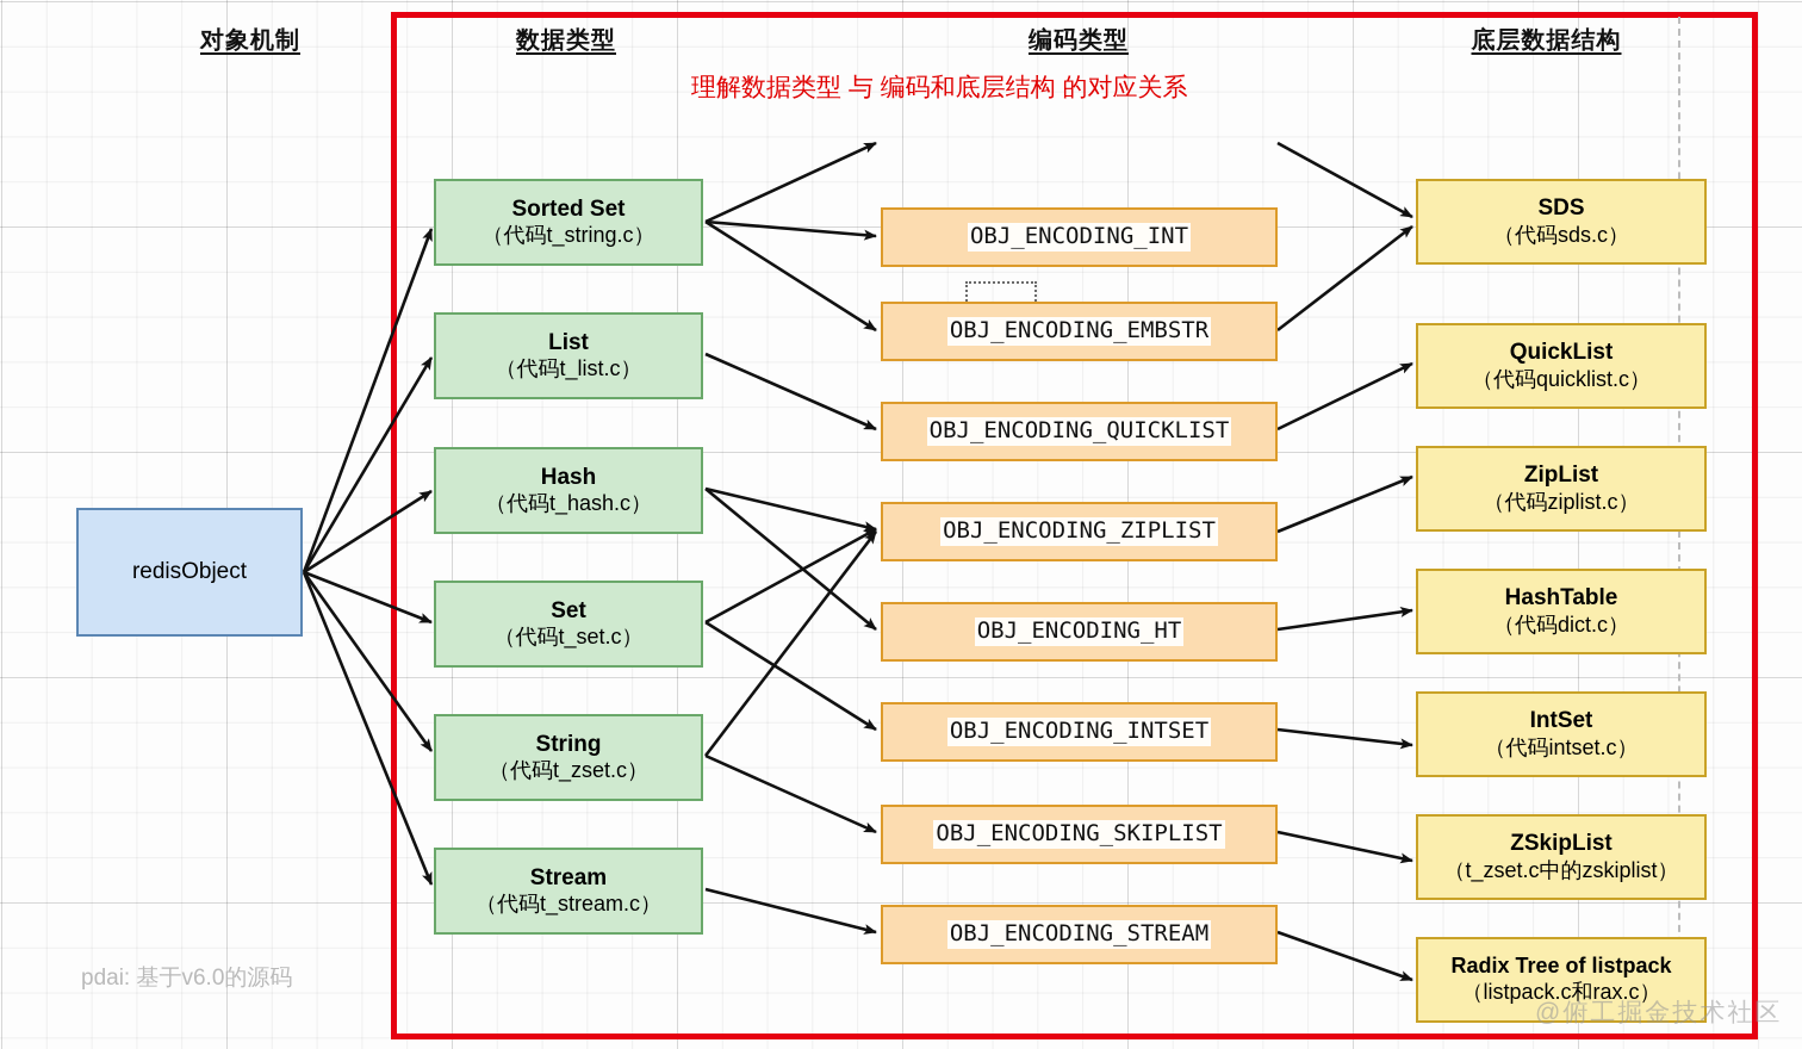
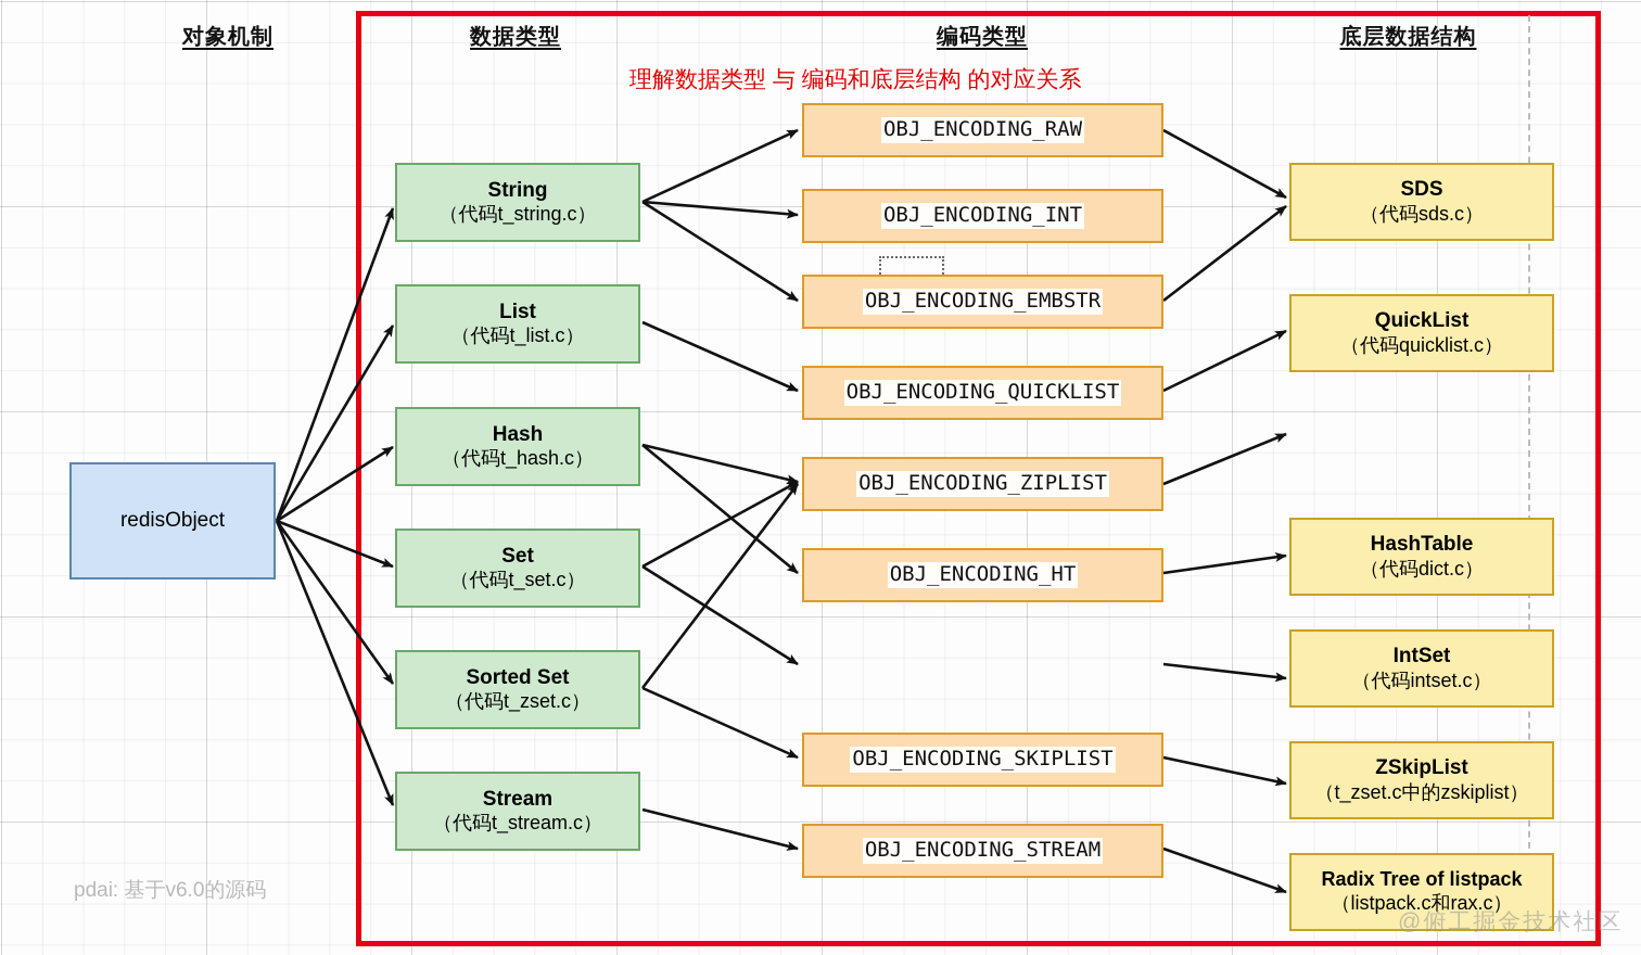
  对象机制
  数据类型
  编码类型
  底层数据结构
  理解数据类型 与 编码和底层结构 的对应关系
  redisObject
- Sorted Set
+ String
  （代码t_string.c）
  List
  （代码t_list.c）
  Hash
  （代码t_hash.c）
  Set
  （代码t_set.c）
- String
+ Sorted Set
  （代码t_zset.c）
  Stream
  （代码t_stream.c）
+ OBJ_ENCODING_RAW
  OBJ_ENCODING_INT
  OBJ_ENCODING_EMBSTR
  OBJ_ENCODING_QUICKLIST
  OBJ_ENCODING_ZIPLIST
  OBJ_ENCODING_HT
- OBJ_ENCODING_INTSET
  OBJ_ENCODING_SKIPLIST
  OBJ_ENCODING_STREAM
  SDS
  （代码sds.c）
  QuickList
  （代码quicklist.c）
- ZipList
- （代码ziplist.c）
  HashTable
  （代码dict.c）
  IntSet
  （代码intset.c）
  ZSkipList
  （t_zset.c中的zskiplist）
  Radix Tree of listpack
  （listpack.c和rax.c）
  pdai: 基于v6.0的源码
  @俯工掘金技术社区
